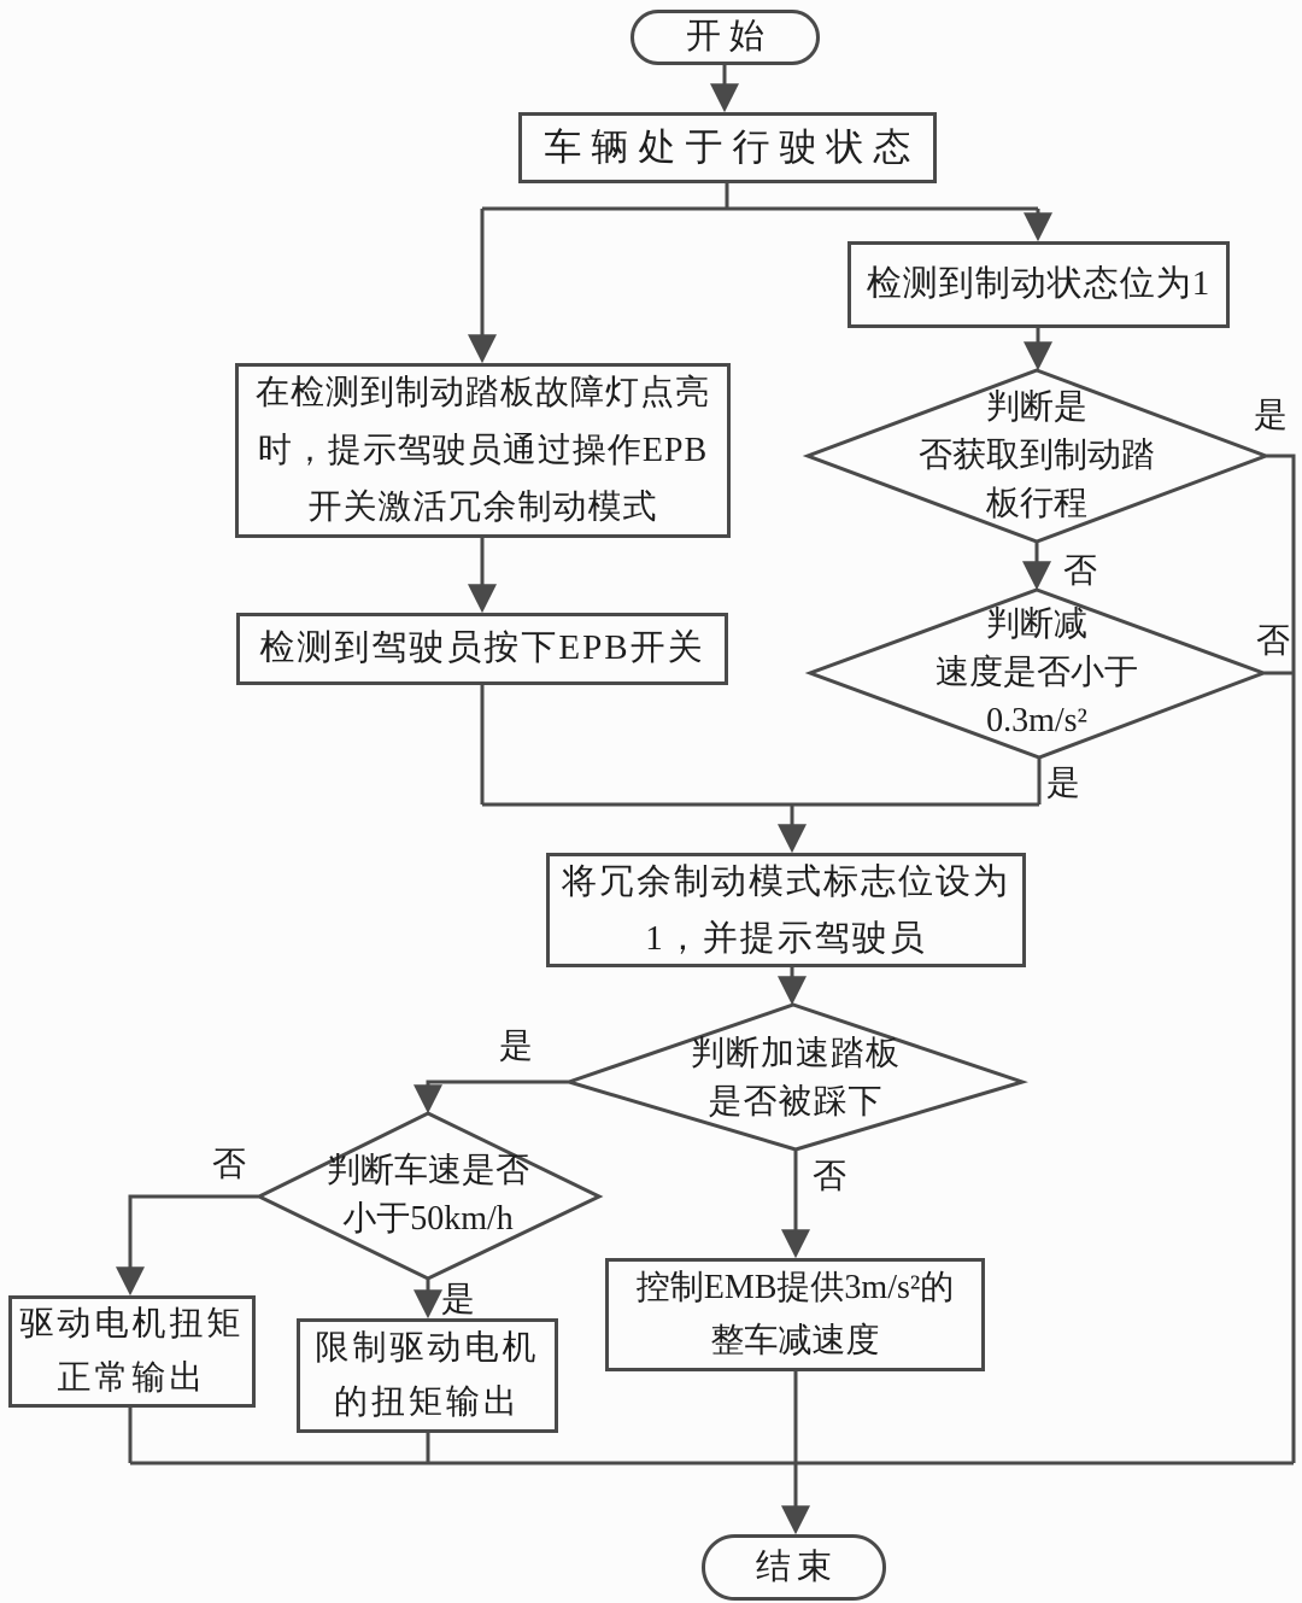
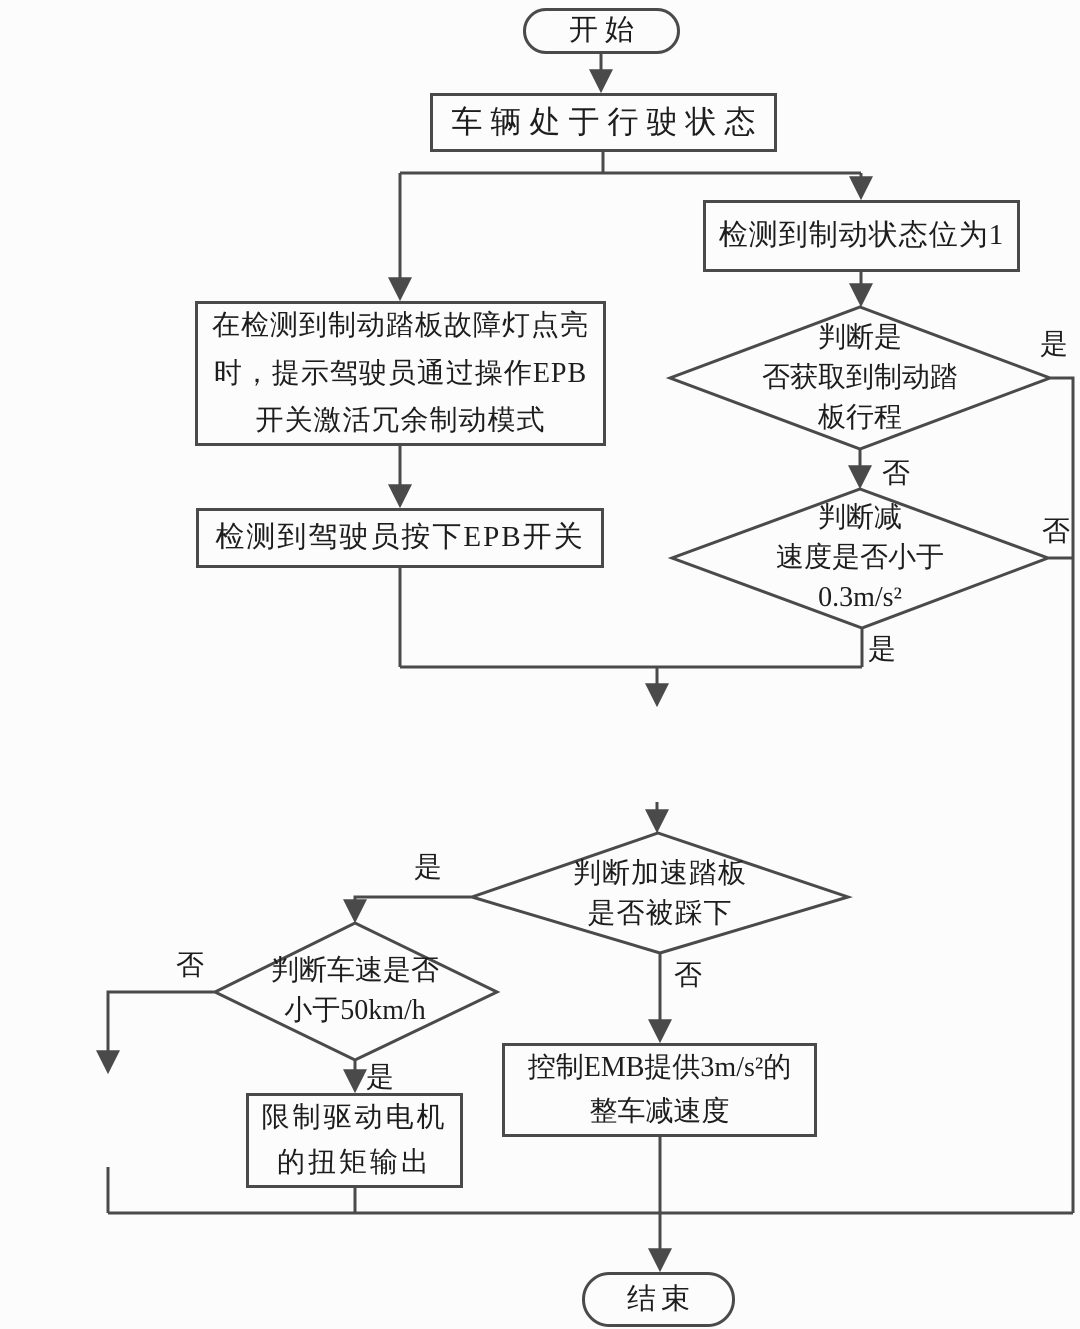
  开始
  车辆处于行驶状态
  检测到制动状态位为1
  在检测到制动踏板故障灯点亮
  时，提示驾驶员通过操作EPB
  开关激活冗余制动模式
  检测到驾驶员按下EPB开关
- 将冗余制动模式标志位设为
- 1，并提示驾驶员
- 驱动电机扭矩
- 正常输出
  限制驱动电机
  的扭矩输出
  控制EMB提供3m/s²的
  整车减速度
  结束
  判断是
  否获取到制动踏
  板行程
  判断减
  速度是否小于
  0.3m/s²
  判断加速踏板
  是否被踩下
  判断车速是否
  小于50km/h
  是
  否
  否
  是
  是
  否
  否
  是
